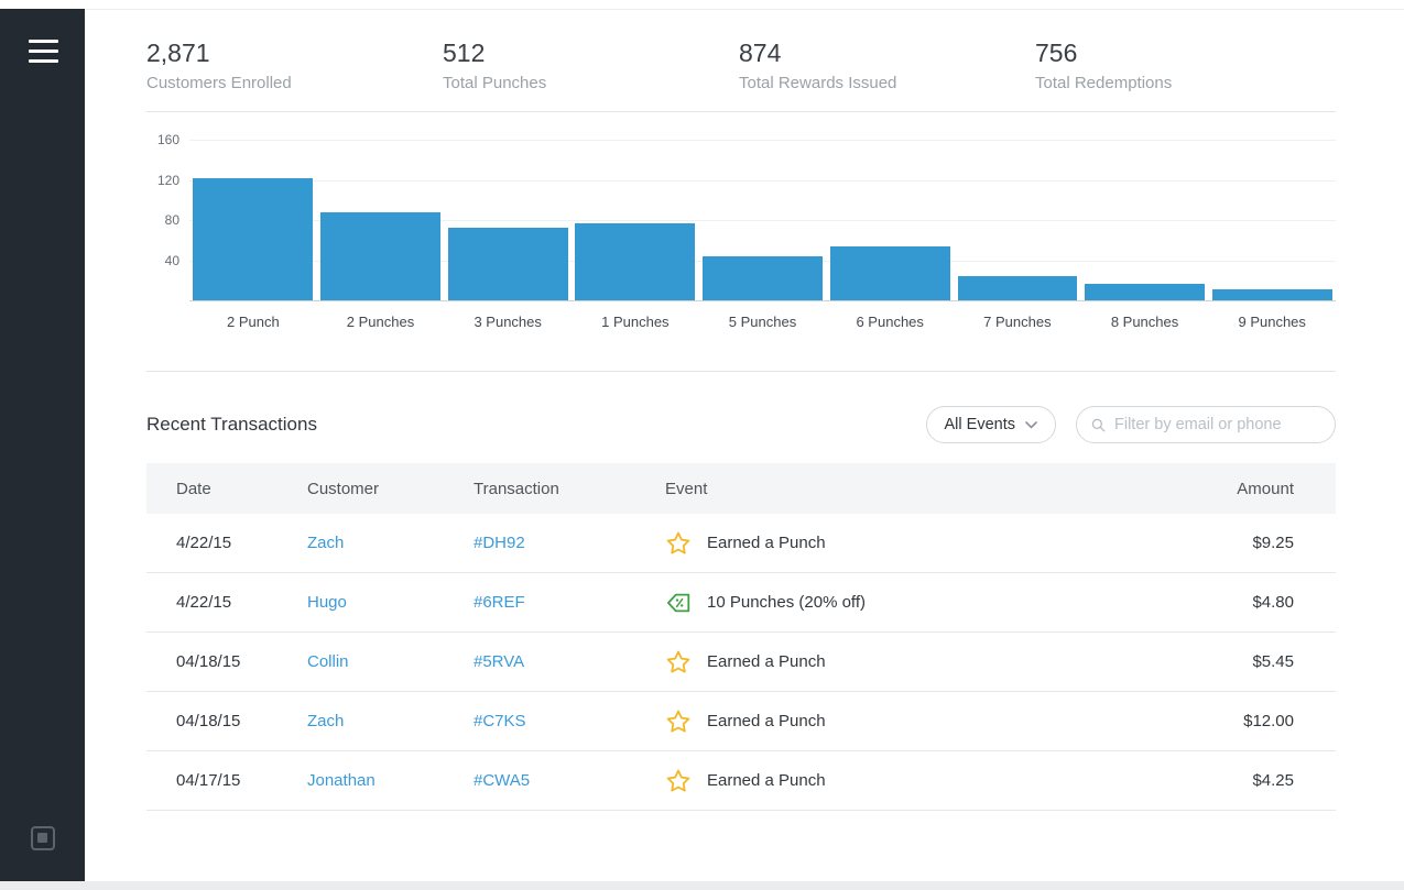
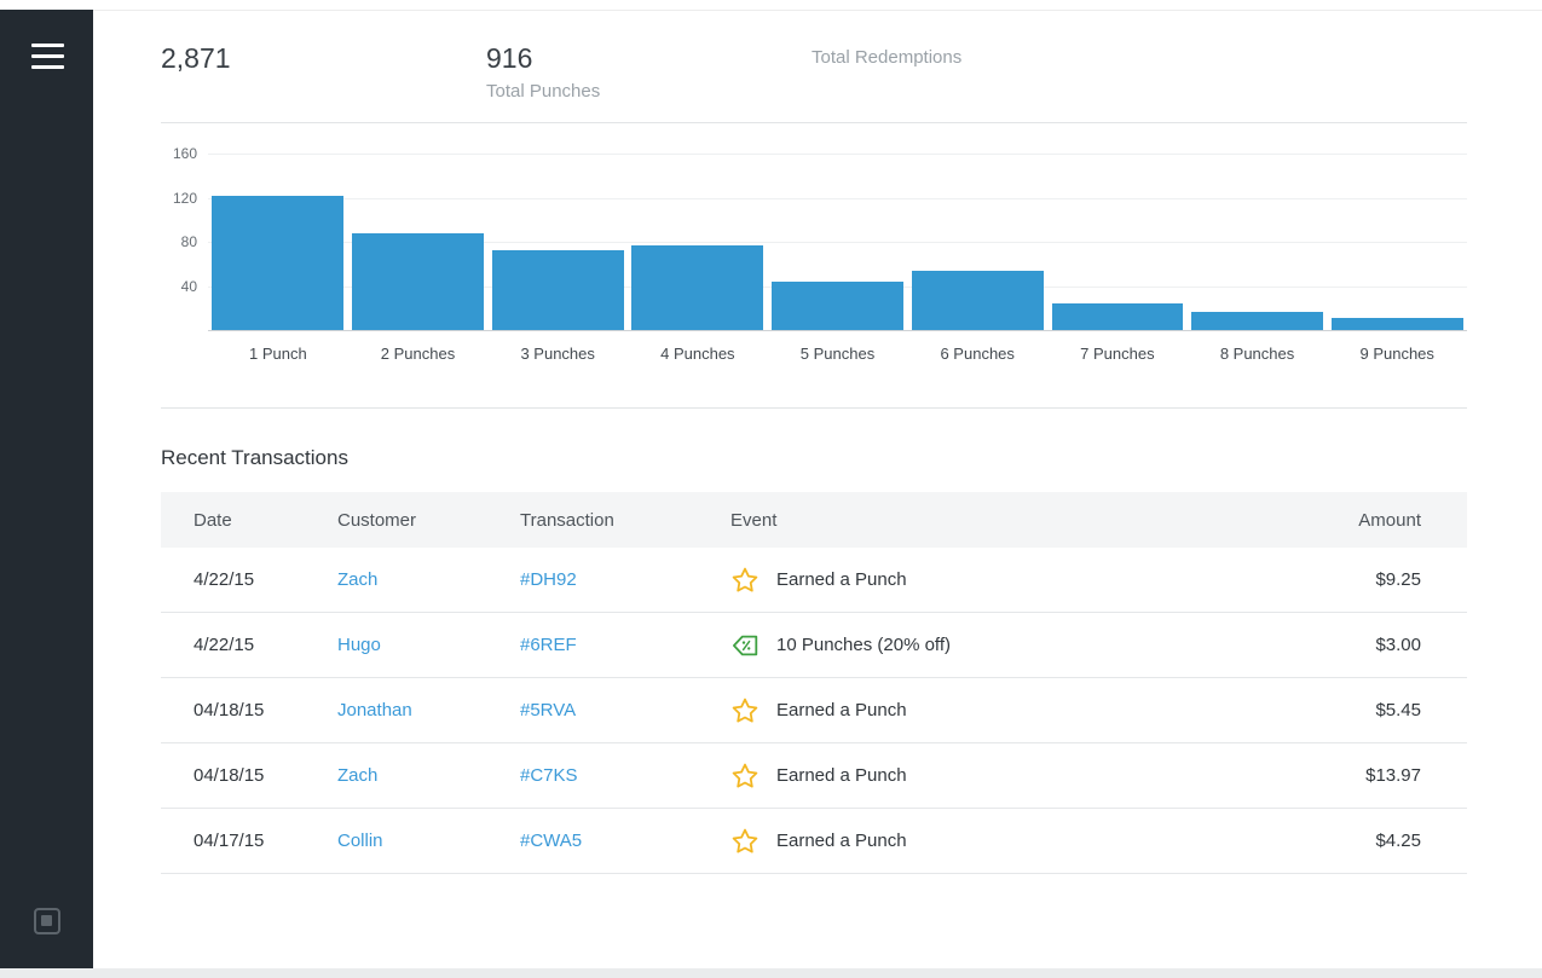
  2,871
- Customers Enrolled
- 512
+ 916
  Total Punches
- 874
- Total Rewards Issued
- 756
  Total Redemptions
  40
  80
  120
  160
- 2 Punch
+ 1 Punch
  2 Punches
  3 Punches
- 1 Punches
+ 4 Punches
  5 Punches
  6 Punches
  7 Punches
  8 Punches
  9 Punches
  Recent Transactions
- All Events
- Filter by email or phone
  Date
  Customer
  Transaction
  Event
  Amount
  4/22/15
  Zach
  #DH92
  Earned a Punch
  $9.25
  4/22/15
  Hugo
  #6REF
  10 Punches (20% off)
- $4.80
+ $3.00
  04/18/15
- Collin
+ Jonathan
  #5RVA
  Earned a Punch
  $5.45
  04/18/15
  Zach
  #C7KS
  Earned a Punch
- $12.00
+ $13.97
  04/17/15
- Jonathan
+ Collin
  #CWA5
  Earned a Punch
  $4.25
